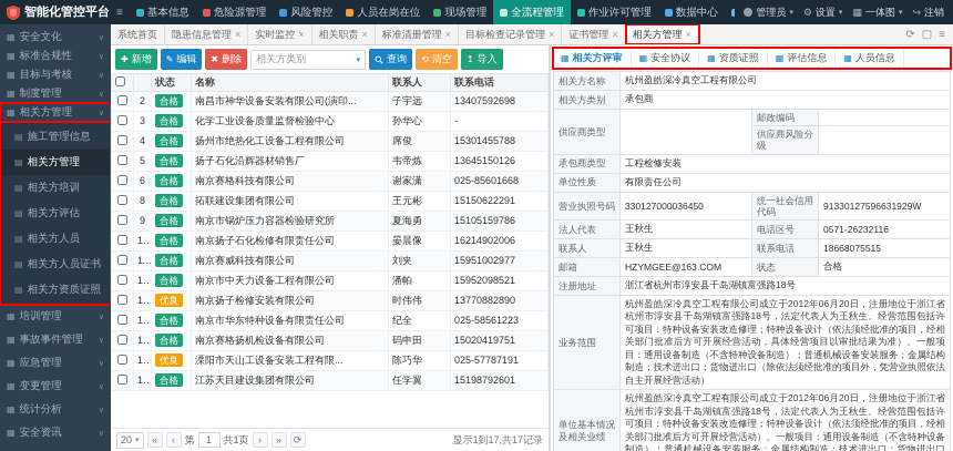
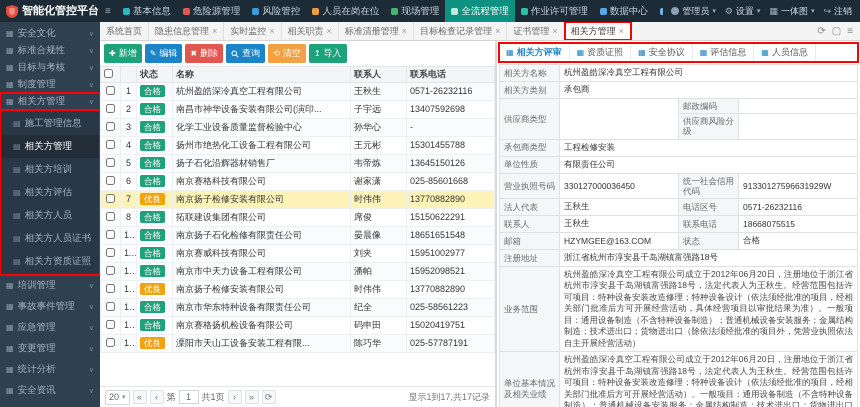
  智能化管控平台
  ≡
  基本信息
  危险源管理
  风险管控
  人员在岗在位
  现场管理
  全流程管理
  作业许可管理
  数据中心
  管理员
  ⚙
  设置
  ▦
  一体图
  ↪
  注销
  ▦
  安全文化
  ▦
  标准合规性
  ▦
  目标与考核
  ▦
  制度管理
  ▦
  相关方管理
  ▤
  施工管理信息
  ▤
  相关方管理
  ▤
  相关方培训
  ▤
  相关方评估
  ▤
  相关方人员
  ▤
  相关方人员证书
  ▤
  相关方资质证照
  ▦
  培训管理
  ▦
  事故事件管理
  ▦
  应急管理
  ▦
  变更管理
  ▦
  统计分析
  ▦
  安全资讯
  系统首页
  隐患信息管理
  ×
  实时监控
  ×
  相关职责
  ×
  标准清册管理
  ×
  目标检查记录管理
  ×
  证书管理
  ×
  相关方管理
  ×
  ⟳
  ▢
  ≡
  ✚
  新增
  ✎
  编辑
  ✖
  删除
- 相关方类别
  查询
  ⟲
  清空
  ↥
  导入
  		状态	名称	联系人	联系电话
+ 	1	合格	杭州盈皓深冷真空工程有限公司	王秋生	0571-26232116
  	2	合格	南昌市神华设备安装有限公司(演印...	子宇远	13407592698
  	3	合格	化学工业设备质量监督检验中心	孙华心	-
- 	4	合格	扬州市绝热化工设备工程有限公司	席俊	15301455788
+ 	4	合格	扬州市绝热化工设备工程有限公司	王元彬	15301455788
  	5	合格	扬子石化沿辉器材销售厂	韦帝炼	13645150126
  	6	合格	南京赛格科技有限公司	谢家潇	025-85601668
+ 	7	优良	南京扬子检修安装有限公司	时伟伟	13770882890
- 	8	合格	拓联建设集团有限公司	王元彬	15150622291
+ 	8	合格	拓联建设集团有限公司	席俊	15150622291
- 	9	合格	南京市锅炉压力容器检验研究所	夏海勇	15105159786
- 	10	合格	南京扬子石化检修有限责任公司	晏晨像	16214902006
+ 	10	合格	南京扬子石化检修有限责任公司	晏晨像	18651651548
  	11	合格	南京赛威科技有限公司	刘夹	15951002977
  	12	合格	南京市中天力设备工程有限公司	潘帕	15952098521
  	13	优良	南京扬子检修安装有限公司	时伟伟	13770882890
  	14	合格	南京市华东特种设备有限责任公司	纪全	025-58561223
  	15	合格	南京赛格扬机检设备有限公司	码申田	15020419751
  	16	优良	溧阳市天山工设备安装工程有限...	陈巧华	025-57787191
- 	17	合格	江苏天目建设集团有限公司	任学翼	15198792601
  20
  «
  ‹
  第
  1
  共1页
  ›
  »
  ⟳
  显示1到17,共17记录
  ▦
  相关方评审
  ▦
- 安全协议
+ 资质证照
  ▦
- 资质证照
+ 安全协议
  ▦
  评估信息
  ▦
  人员信息
  相关方名称	杭州盈皓深冷真空工程有限公司
  相关方类别	承包商
  供应商类型		邮政编码
  供应商风险分级
  承包商类型	工程检修安装
  单位性质	有限责任公司
  营业执照号码	330127000036450	统一社会信用代码	91330127596631929W
  法人代表	王秋生	电话区号	0571-26232116
  联系人	王秋生	联系电话	18668075515
  邮箱	HZYMGEE@163.COM	状态	合格
  注册地址	浙江省杭州市淳安县千岛湖镇富强路18号
  业务范围	杭州盈皓深冷真空工程有限公司成立于2012年06月20日，注册地位于浙江省杭州市淳安县千岛湖镇富强路18号，法定代表人为王秋生。经营范围包括许可项目：特种设备安装改造修理；特种设备设计（依法须经批准的项目，经相关部门批准后方可开展经营活动，具体经营项目以审批结果为准）。一般项目：通用设备制造（不含特种设备制造）；普通机械设备安装服务；金属结构制造；技术进出口；货物进出口（除依法须经批准的项目外，凭营业执照依法自主开展经营活动）
  单位基本情况及相关业绩	杭州盈皓深冷真空工程有限公司成立于2012年06月20日，注册地位于浙江省杭州市淳安县千岛湖镇富强路18号，法定代表人为王秋生。经营范围包括许可项目：特种设备安装改造修理；特种设备设计（依法须经批准的项目，经相关部门批准后方可开展经营活动）。一般项目：通用设备制造（不含特种设备制造）；普通机械设备安装服务；金属结构制造；技术进出口；货物进出口
